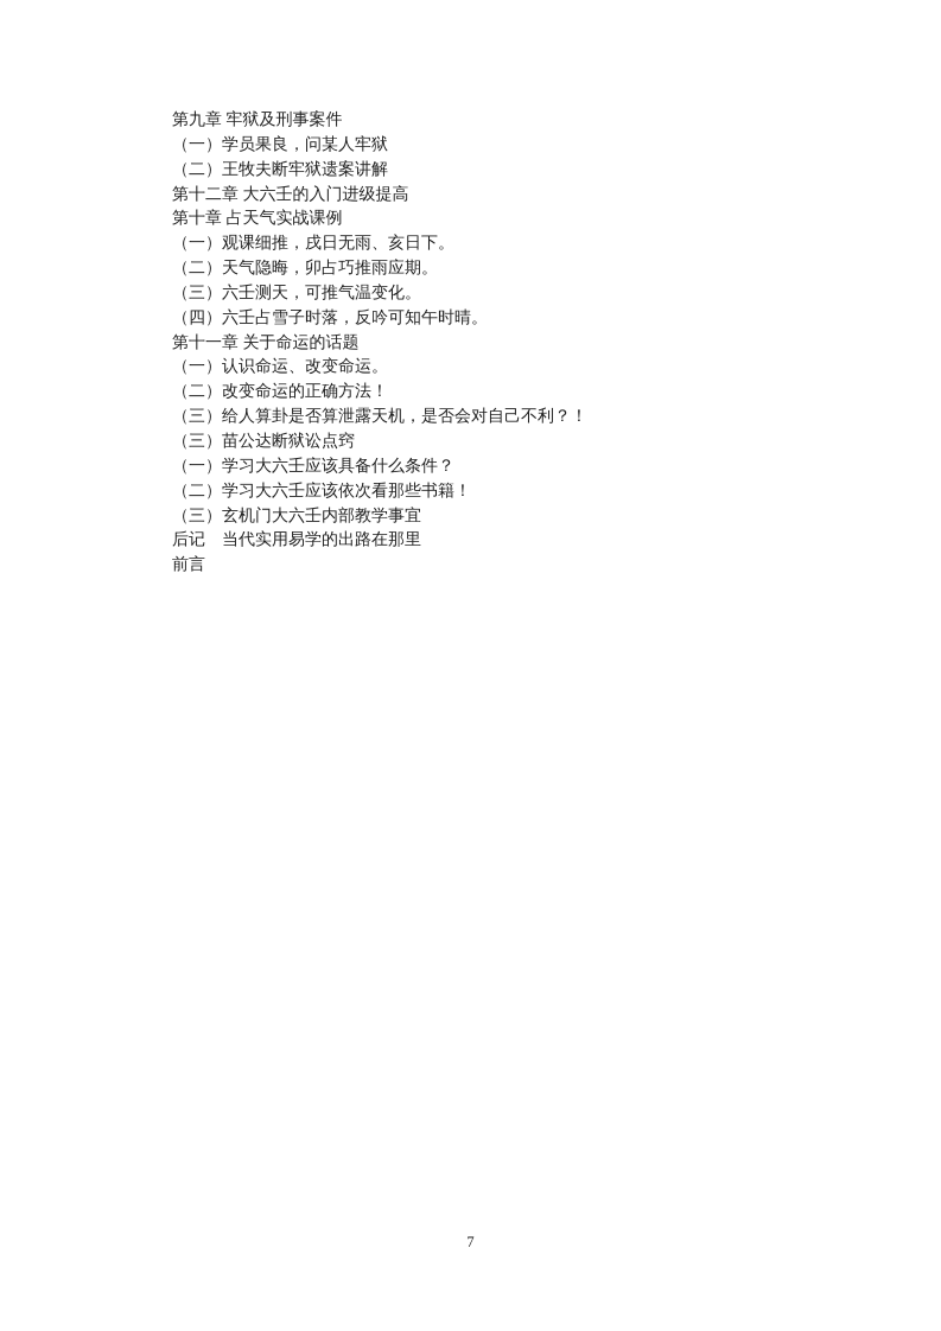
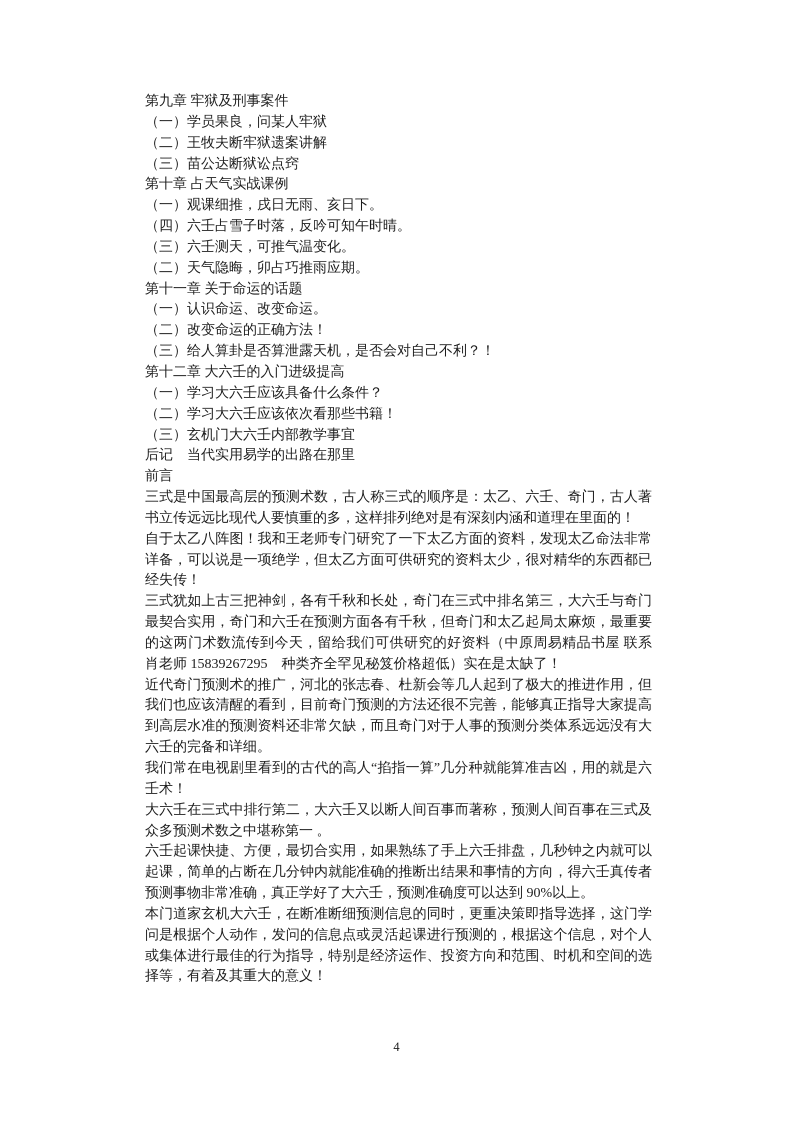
  第九章 牢狱及刑事案件
  （一）学员果良，问某人牢狱
  （二）王牧夫断牢狱遗案讲解
- 第十二章 大六壬的入门进级提高
+ （三）苗公达断狱讼点窍
  第十章 占天气实战课例
  （一）观课细推，戌日无雨、亥日下。
- （二）天气隐晦，卯占巧推雨应期。
+ （四）六壬占雪子时落，反吟可知午时晴。
  （三）六壬测天，可推气温变化。
- （四）六壬占雪子时落，反吟可知午时晴。
+ （二）天气隐晦，卯占巧推雨应期。
  第十一章 关于命运的话题
  （一）认识命运、改变命运。
  （二）改变命运的正确方法！
  （三）给人算卦是否算泄露天机，是否会对自己不利？！
- （三）苗公达断狱讼点窍
+ 第十二章 大六壬的入门进级提高
  （一）学习大六壬应该具备什么条件？
  （二）学习大六壬应该依次看那些书籍！
  （三）玄机门大六壬内部教学事宜
  后记 当代实用易学的出路在那里
  前言
+ 三式是中国最高层的预测术数，古人称三式的顺序是：太乙、六壬、奇门，古人著书立传远远比现代人要慎重的多，这样排列绝对是有深刻内涵和道理在里面的！
+ 自于太乙八阵图！我和王老师专门研究了一下太乙方面的资料，发现太乙命法非常详备，可以说是一项绝学，但太乙方面可供研究的资料太少，很对精华的东西都已经失传！
+ 三式犹如上古三把神剑，各有千秋和长处，奇门在三式中排名第三，大六壬与奇门最契合实用，奇门和六壬在预测方面各有千秋，但奇门和太乙起局太麻烦，最重要的这两门术数流传到今天，留给我们可供研究的好资料（中原周易精品书屋 联系肖老师 15839267295 种类齐全罕见秘笈价格超低）实在是太缺了！
+ 近代奇门预测术的推广，河北的张志春、杜新会等几人起到了极大的推进作用，但我们也应该清醒的看到，目前奇门预测的方法还很不完善，能够真正指导大家提高到高层水准的预测资料还非常欠缺，而且奇门对于人事的预测分类体系远远没有大六壬的完备和详细。
+ 我们常在电视剧里看到的古代的高人“掐指一算”几分种就能算准吉凶，用的就是六壬术！
+ 大六壬在三式中排行第二，大六壬又以断人间百事而著称，预测人间百事在三式及众多预测术数之中堪称第一 。
+ 六壬起课快捷、方便，最切合实用，如果熟练了手上六壬排盘，几秒钟之内就可以起课，简单的占断在几分钟内就能准确的推断出结果和事情的方向，得六壬真传者预测事物非常准确，真正学好了大六壬，预测准确度可以达到 90%以上。
+ 本门道家玄机大六壬，在断准断细预测信息的同时，更重决策即指导选择，这门学问是根据个人动作，发问的信息点或灵活起课进行预测的，根据这个信息，对个人或集体进行最佳的行为指导，特别是经济运作、投资方向和范围、时机和空间的选择等，有着及其重大的意义！
- 7
+ 4
